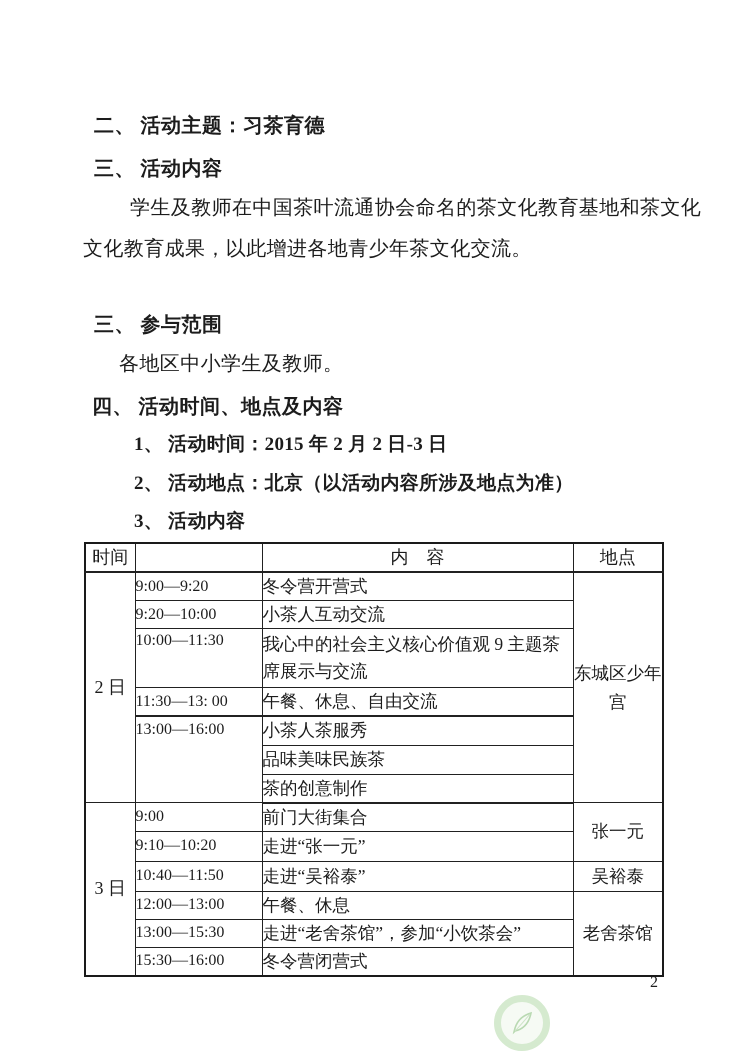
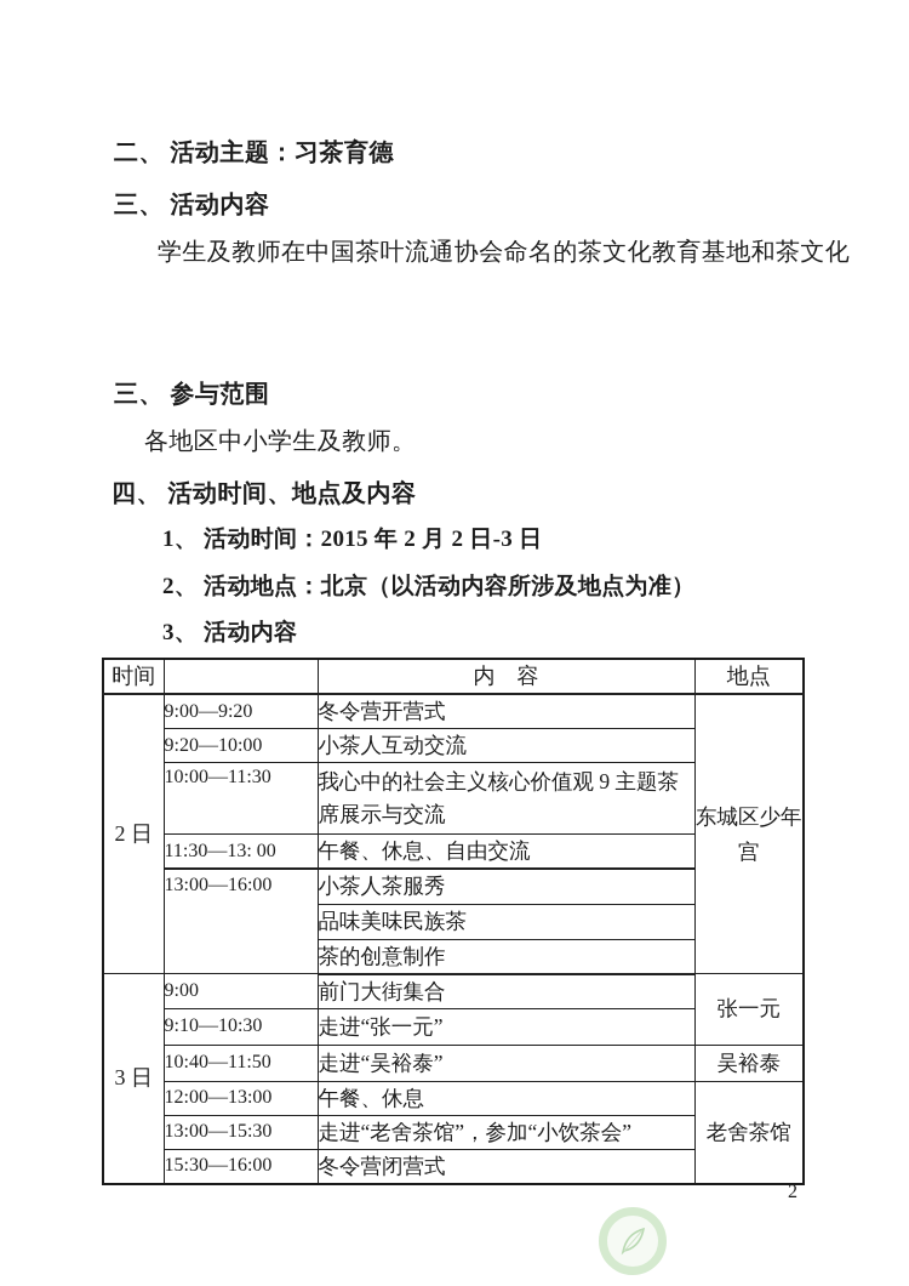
  二、 活动主题：习茶育德
  三、 活动内容
  学生及教师在中国茶叶流通协会命名的茶文化教育基地和茶文化
- 文化教育成果，以此增进各地青少年茶文化交流。
  三、 参与范围
  各地区中小学生及教师。
  四、 活动时间、地点及内容
  1、 活动时间：2015 年 2 月 2 日-3 日
  2、 活动地点：北京（以活动内容所涉及地点为准）
  3、 活动内容
  时间		内 容	地点
  2 日	9:00—9:20	冬令营开营式	东城区少年宫
  9:20—10:00	小茶人互动交流
  10:00—11:30	我心中的社会主义核心价值观 9 主题茶席展示与交流
  11:30—13: 00	午餐、休息、自由交流
  13:00—16:00	小茶人茶服秀
  品味美味民族茶
  茶的创意制作
  3 日	9:00	前门大街集合	张一元
- 9:10—10:20	走进“张一元”
+ 9:10—10:30	走进“张一元”
  10:40—11:50	走进“吴裕泰”	吴裕泰
  12:00—13:00	午餐、休息	老舍茶馆
  13:00—15:30	走进“老舍茶馆”，参加“小饮茶会”
  15:30—16:00	冬令营闭营式
  2
